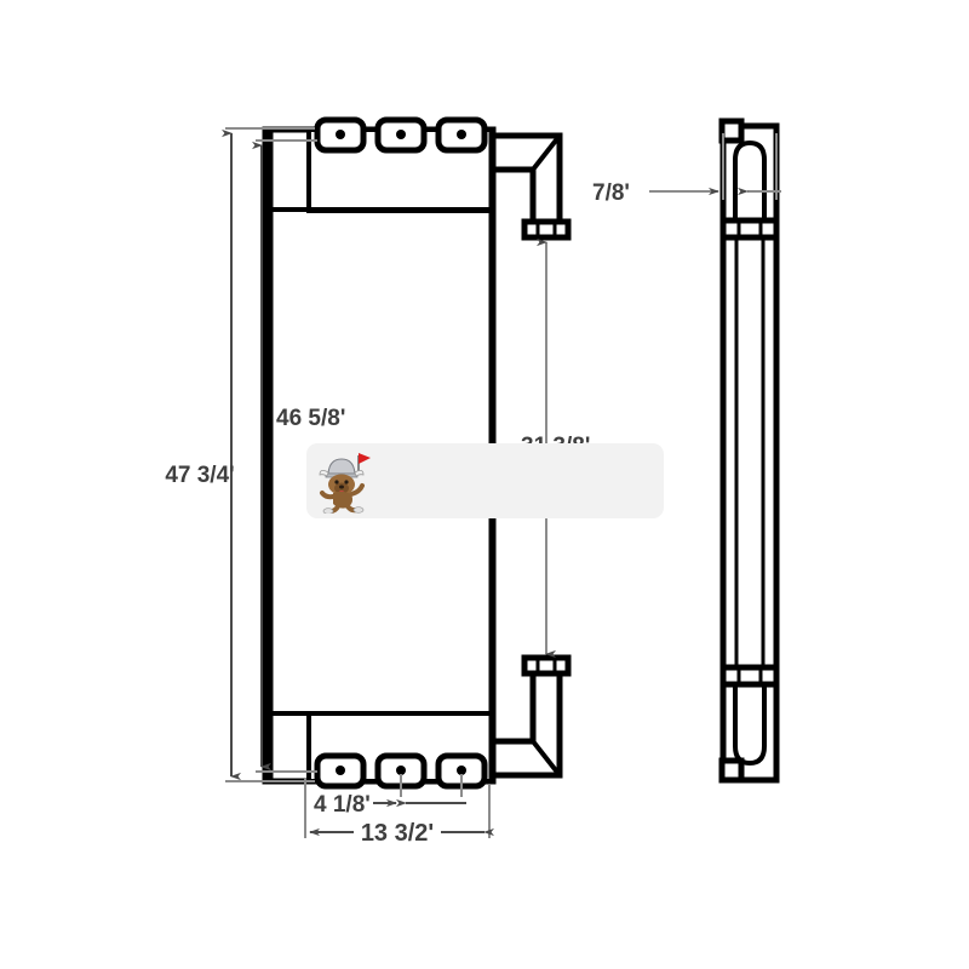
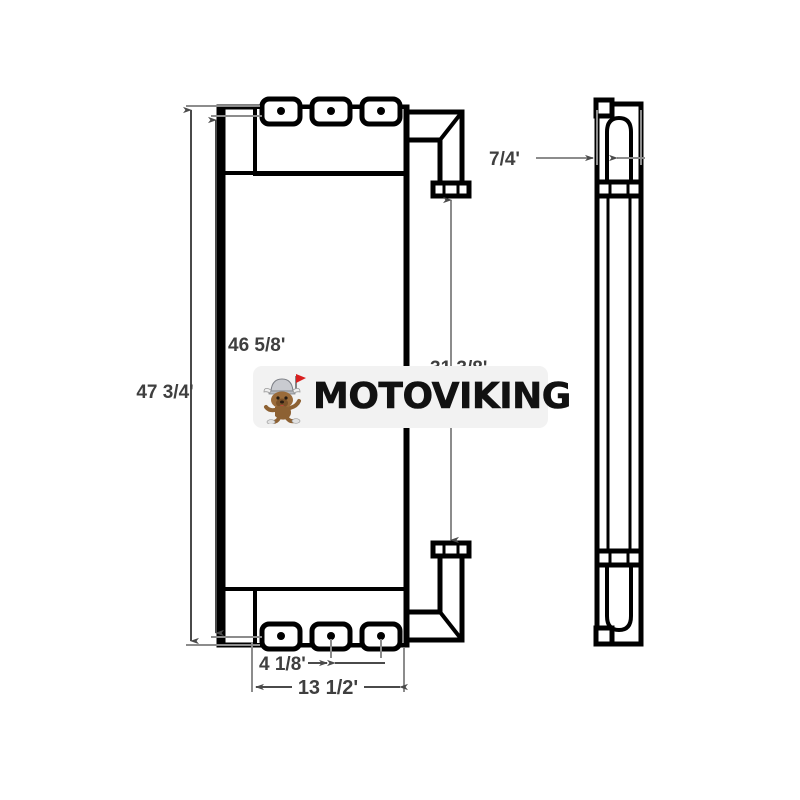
  47 3/4'
  46 5/8'
- 7/8'
+ 7/4'
  4 1/8'
- 13 3/2'
+ 13 1/2'
+ MOTOVIKING
